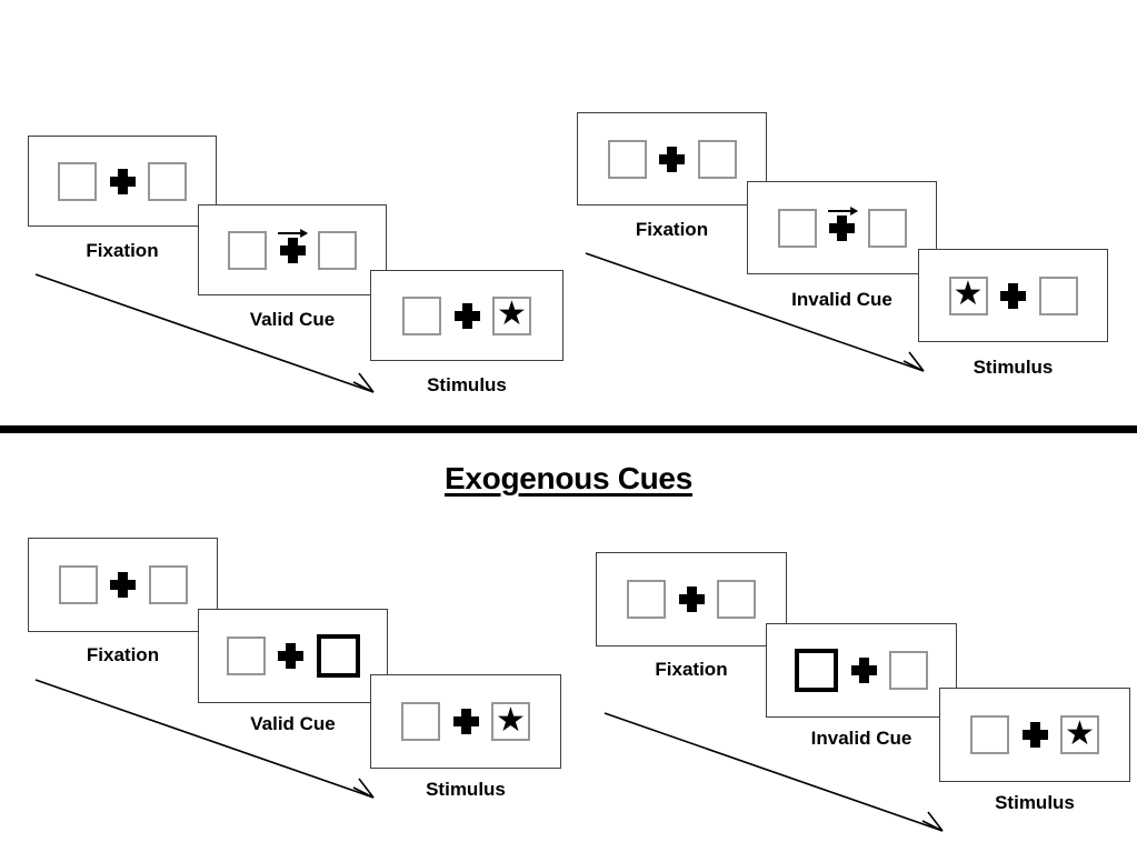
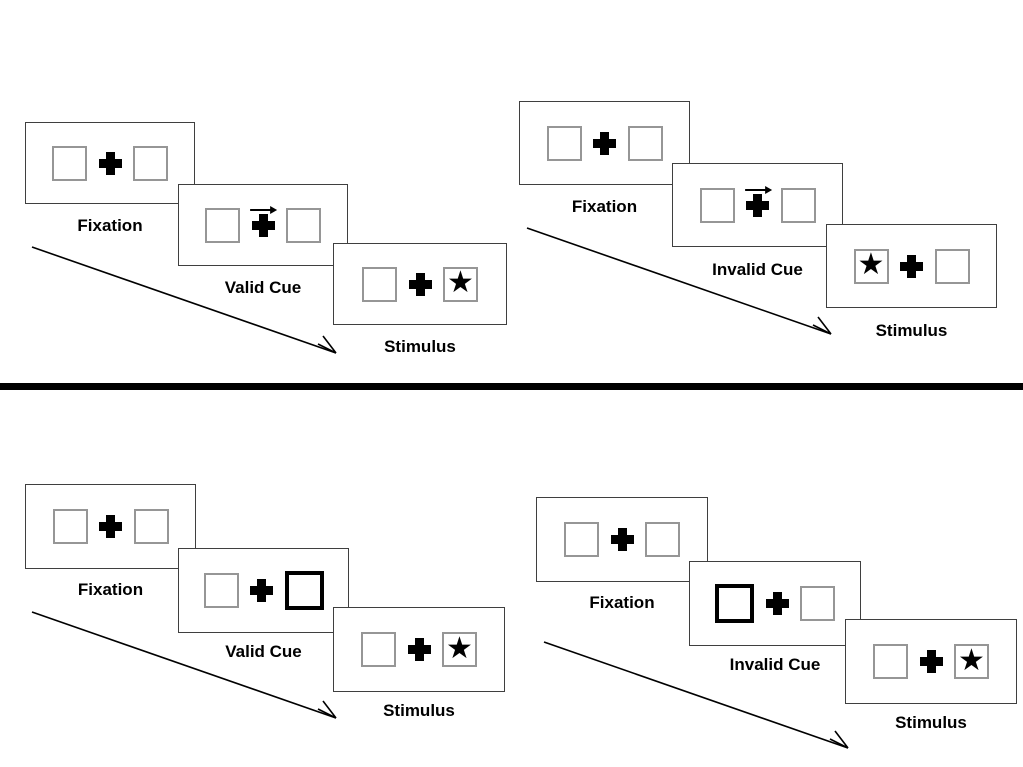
- Exogenous Cues
  Fixation
  Valid Cue
  ★
  Stimulus
  Fixation
  Invalid Cue
  ★
  Stimulus
  Fixation
  Valid Cue
  ★
  Stimulus
  Fixation
  Invalid Cue
  ★
  Stimulus
